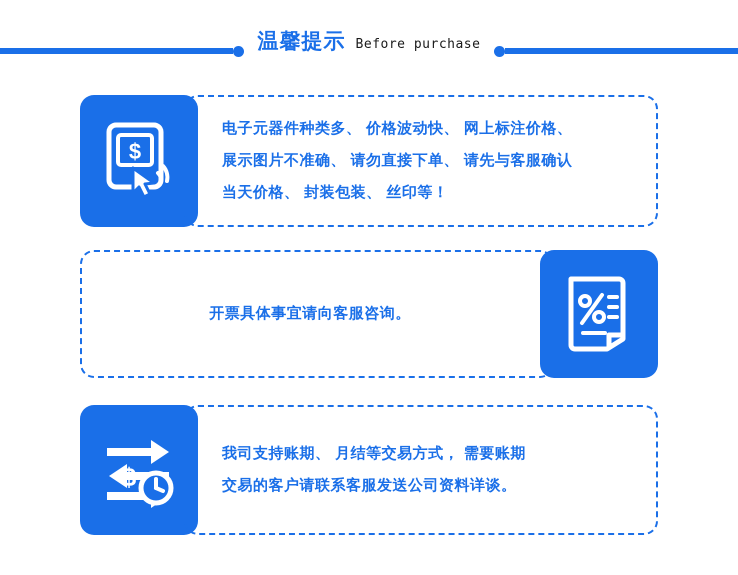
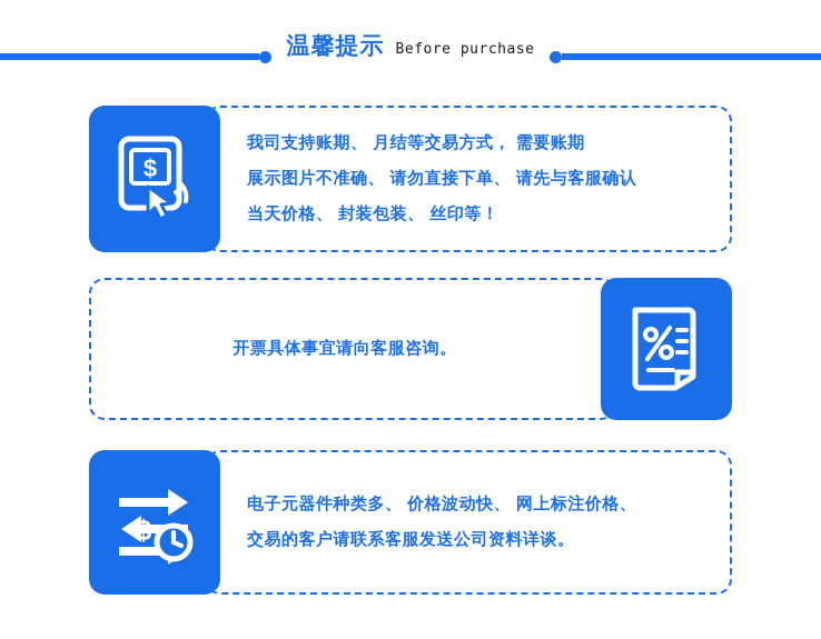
  温馨提示
  Before purchase
  $
- 电子元器件种类多、 价格波动快、 网上标注价格、
+ 我司支持账期、 月结等交易方式， 需要账期
  展示图片不准确、 请勿直接下单、 请先与客服确认
  当天价格、 封装包装、 丝印等！
  开票具体事宜请向客服咨询。
  $
- 我司支持账期、 月结等交易方式， 需要账期
+ 电子元器件种类多、 价格波动快、 网上标注价格、
  交易的客户请联系客服发送公司资料详谈。
